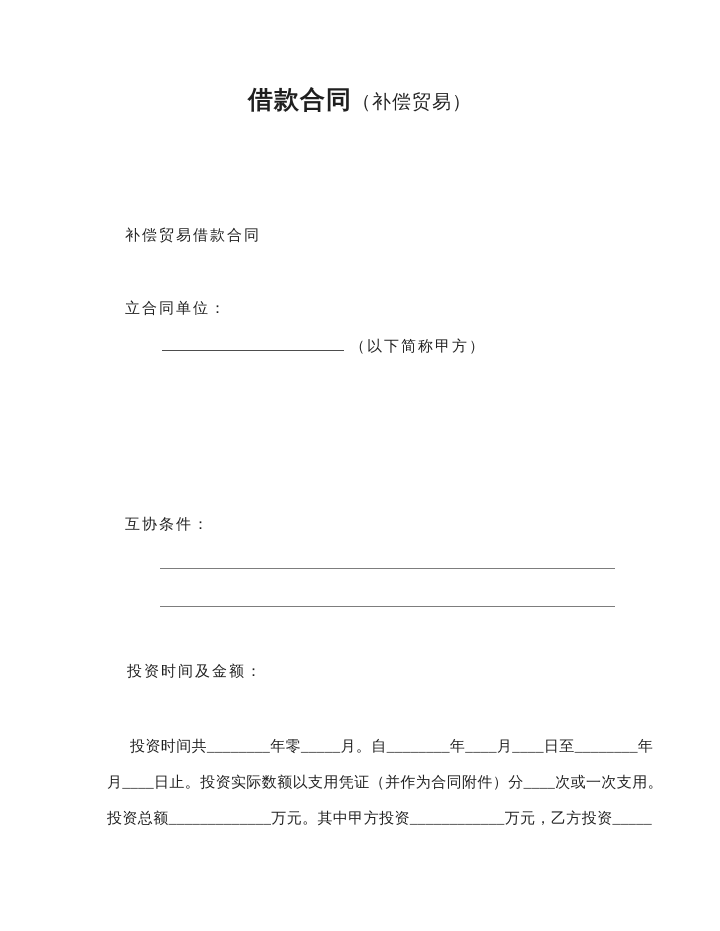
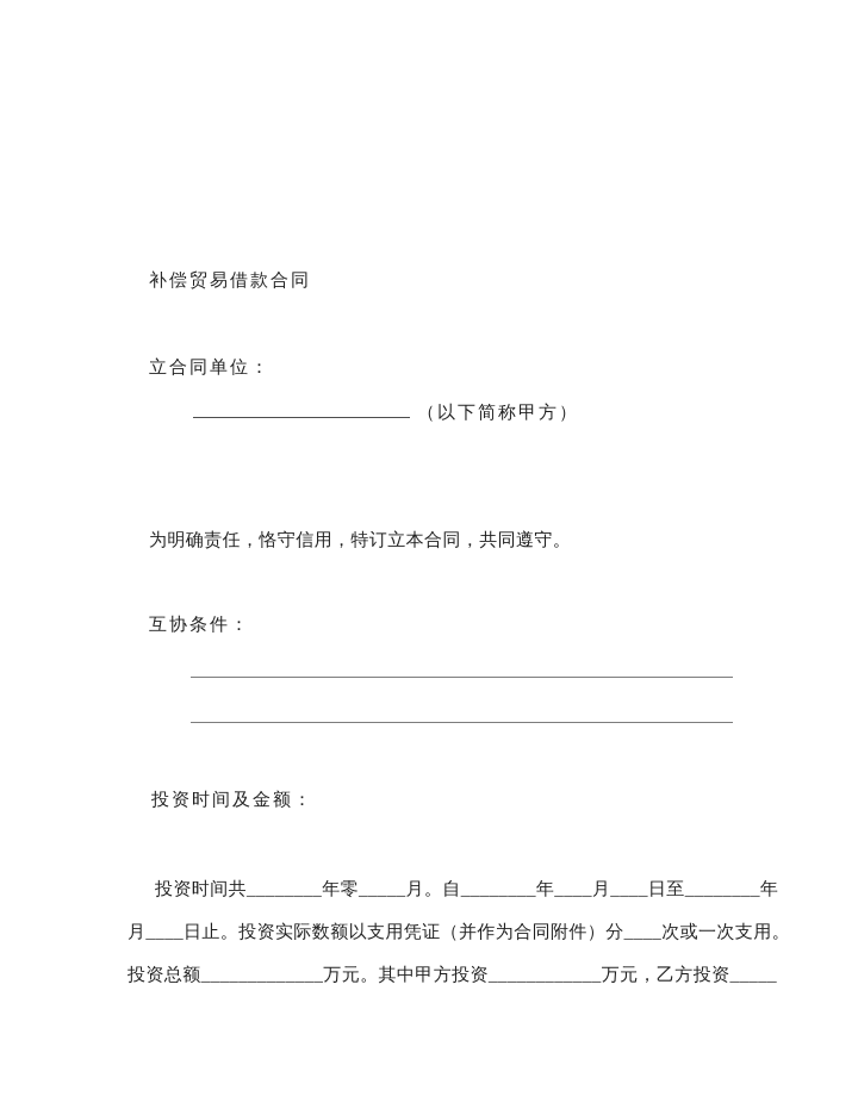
- 借款合同（补偿贸易）
  补偿贸易借款合同
  立合同单位：
  （以下简称甲方）
+ 为明确责任，恪守信用，特订立本合同，共同遵守。
  互协条件：
  投资时间及金额：
  投资时间共________年零_____月。自________年____月____日至________年
  月____日止。投资实际数额以支用凭证（并作为合同附件）分____次或一次支用。
  投资总额_____________万元。其中甲方投资____________万元，乙方投资_____
